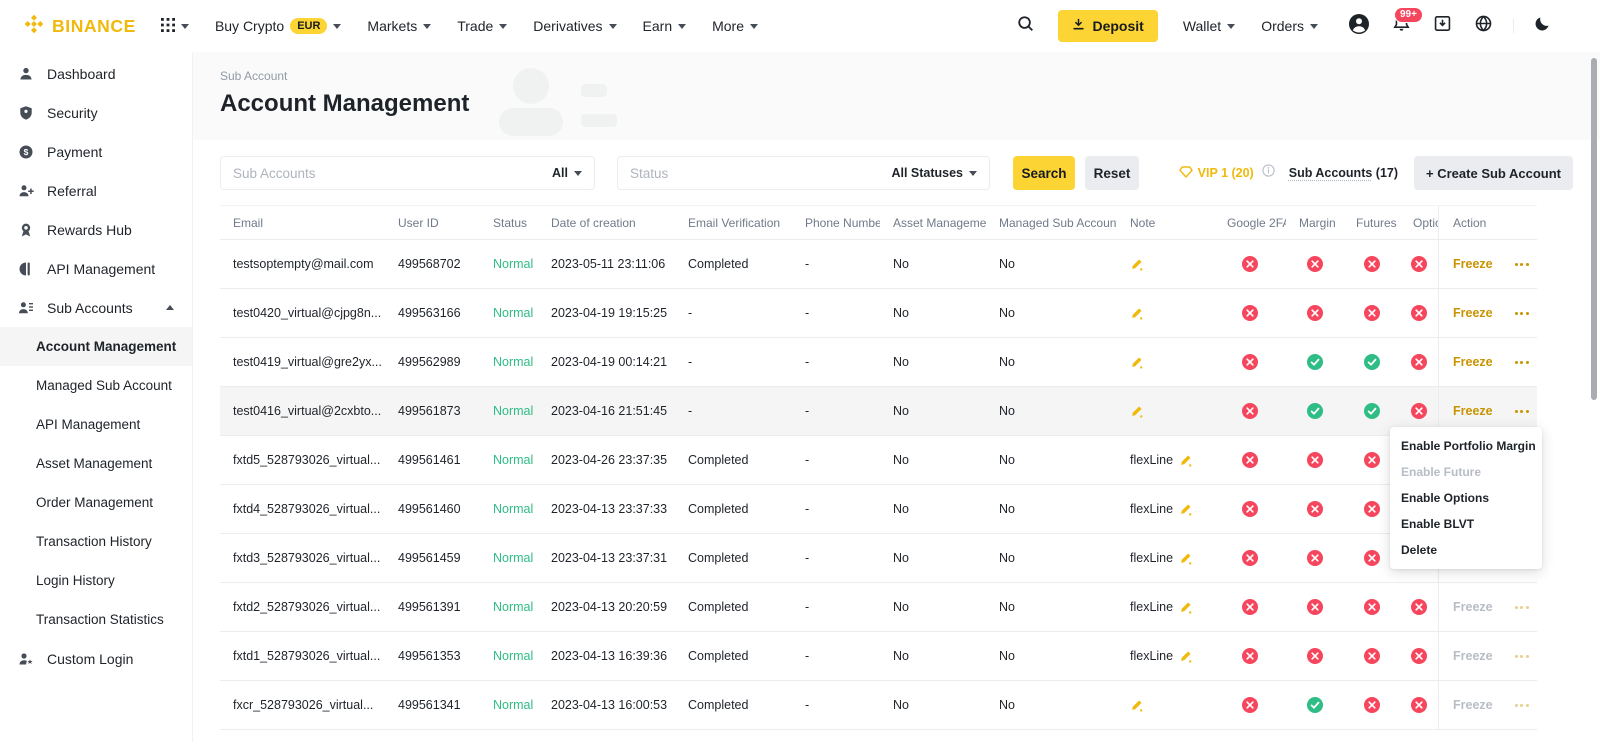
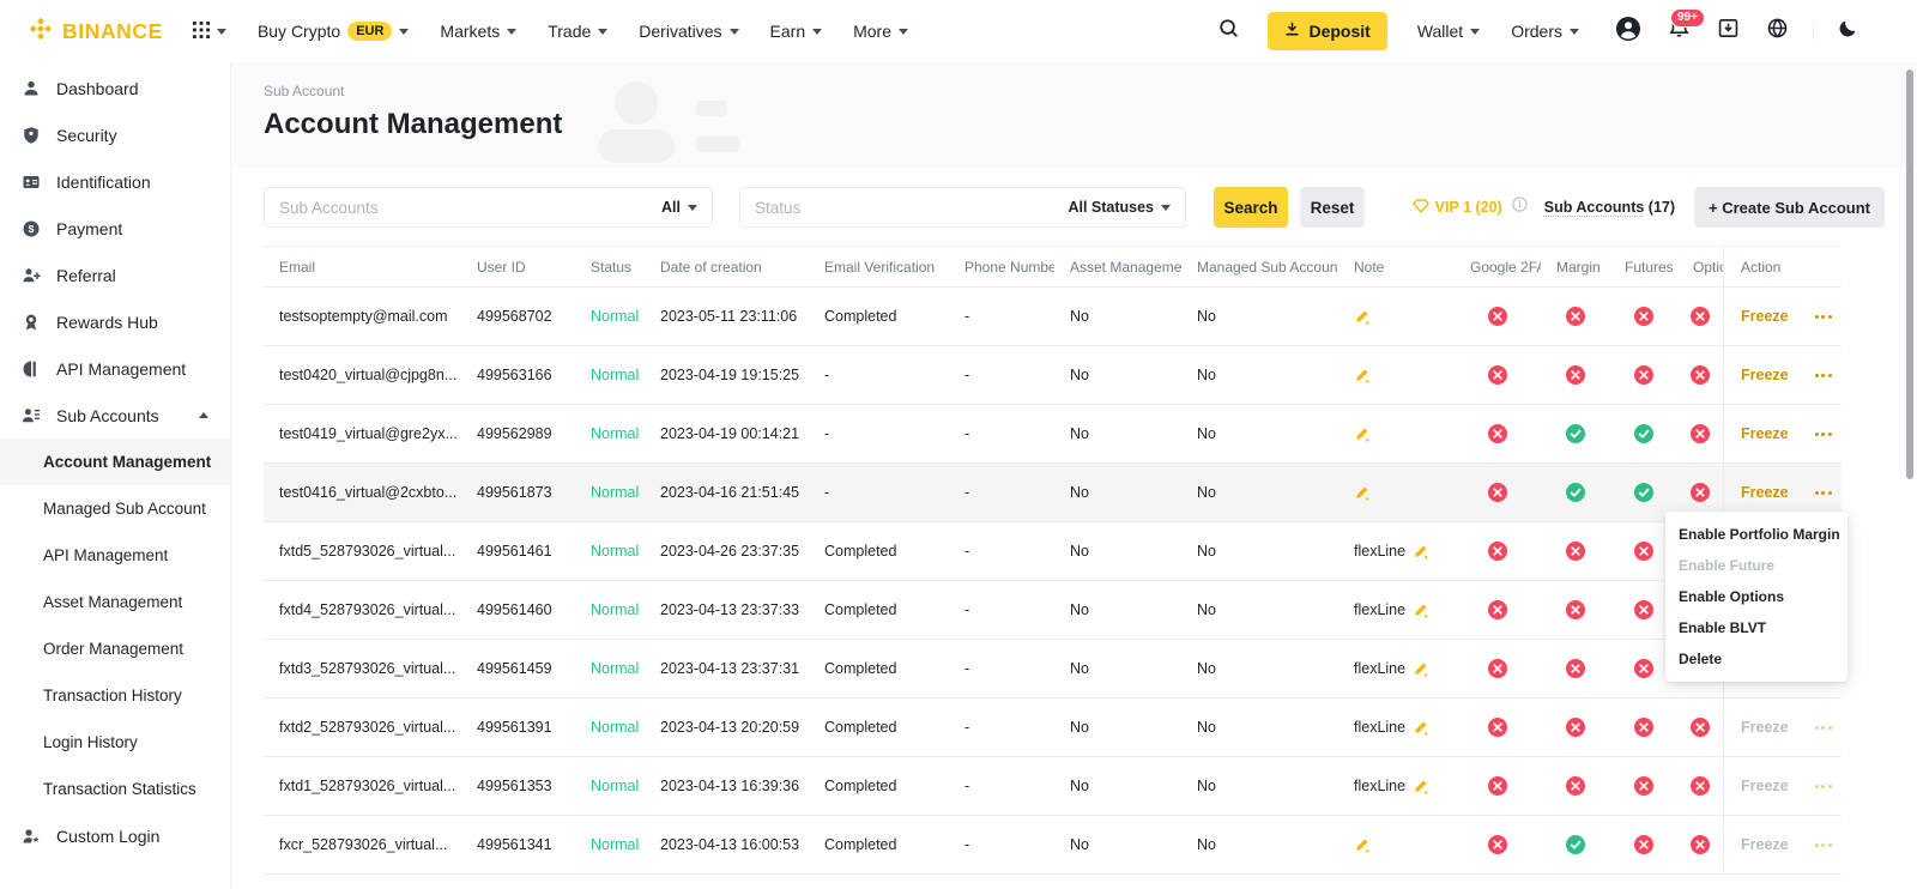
  BINANCE
  Buy Crypto
  EUR
  Markets
  Trade
  Derivatives
  Earn
  More
  Deposit
  Wallet
  Orders
  99+
  Dashboard
  Security
+ Identification
  $
  Payment
  Referral
  Rewards Hub
  API Management
  Sub Accounts
  Account Management
  Managed Sub Account
  API Management
  Asset Management
  Order Management
  Transaction History
  Login History
  Transaction Statistics
  Custom Login
  Sub Account
  Account Management
  Sub Accounts
  All
  Status
  All Statuses
  Search
  Reset
  VIP 1 (20)
  Sub Accounts (17)
  + Create Sub Account
  Email
  User ID
  Status
  Date of creation
  Email Verification
  Phone Numbe
  Asset Manageme
  Managed Sub Accoun
  Note
  Google 2F
  Margin
  Futures
  Opti
  Action
  testsoptempty@mail.com
  499568702
  Normal
  2023-05-11 23:11:06
  Completed
  -
  No
  No
  Freeze
  test0420_virtual@cjpg8n...
  499563166
  Normal
  2023-04-19 19:15:25
  -
  -
  No
  No
  Freeze
  test0419_virtual@gre2yx...
  499562989
  Normal
  2023-04-19 00:14:21
  -
  -
  No
  No
  Freeze
  test0416_virtual@2cxbto...
  499561873
  Normal
  2023-04-16 21:51:45
  -
  -
  No
  No
  Freeze
  fxtd5_528793026_virtual...
  499561461
  Normal
  2023-04-26 23:37:35
  Completed
  -
  No
  No
  flexLine
  fxtd4_528793026_virtual...
  499561460
  Normal
  2023-04-13 23:37:33
  Completed
  -
  No
  No
  flexLine
  fxtd3_528793026_virtual...
  499561459
  Normal
  2023-04-13 23:37:31
  Completed
  -
  No
  No
  flexLine
  fxtd2_528793026_virtual...
  499561391
  Normal
  2023-04-13 20:20:59
  Completed
  -
  No
  No
  flexLine
  Freeze
  fxtd1_528793026_virtual...
  499561353
  Normal
  2023-04-13 16:39:36
  Completed
  -
  No
  No
  flexLine
  Freeze
  fxcr_528793026_virtual...
  499561341
  Normal
  2023-04-13 16:00:53
  Completed
  -
  No
  No
  Freeze
  Enable Portfolio Margin
  Enable Future
  Enable Options
  Enable BLVT
  Delete
